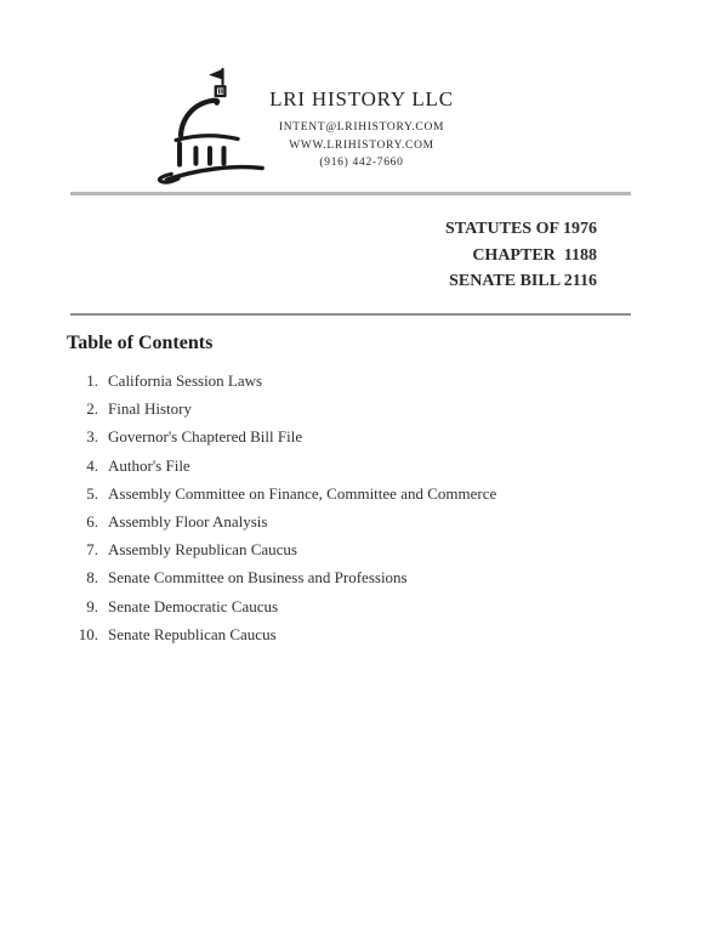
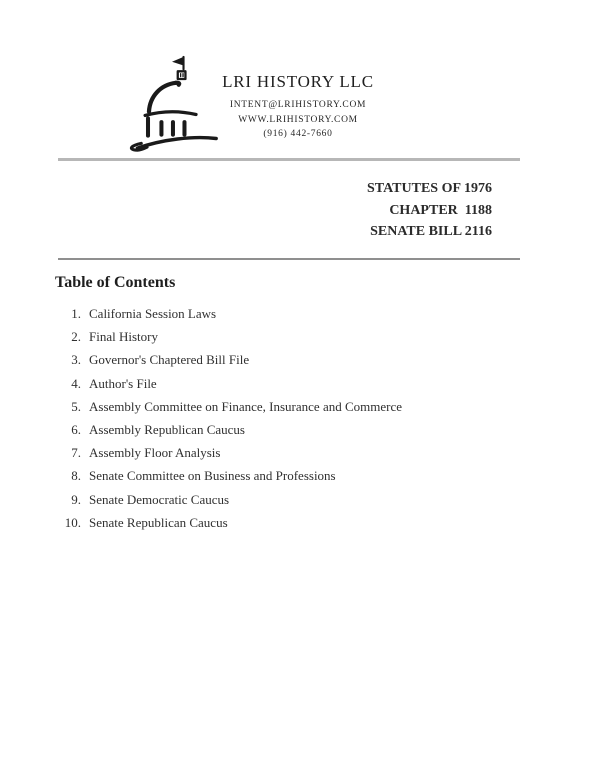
  LRI HISTORY LLC
  INTENT@LRIHISTORY.COM
  WWW.LRIHISTORY.COM
  (916) 442-7660
  STATUTES OF 1976
  CHAPTER 1188
  SENATE BILL 2116
  Table of Contents
  1.
  California Session Laws
  2.
  Final History
  3.
  Governor's Chaptered Bill File
  4.
  Author's File
  5.
- Assembly Committee on Finance, Committee and Commerce
+ Assembly Committee on Finance, Insurance and Commerce
  6.
- Assembly Floor Analysis
+ Assembly Republican Caucus
  7.
- Assembly Republican Caucus
+ Assembly Floor Analysis
  8.
  Senate Committee on Business and Professions
  9.
  Senate Democratic Caucus
  10.
  Senate Republican Caucus
